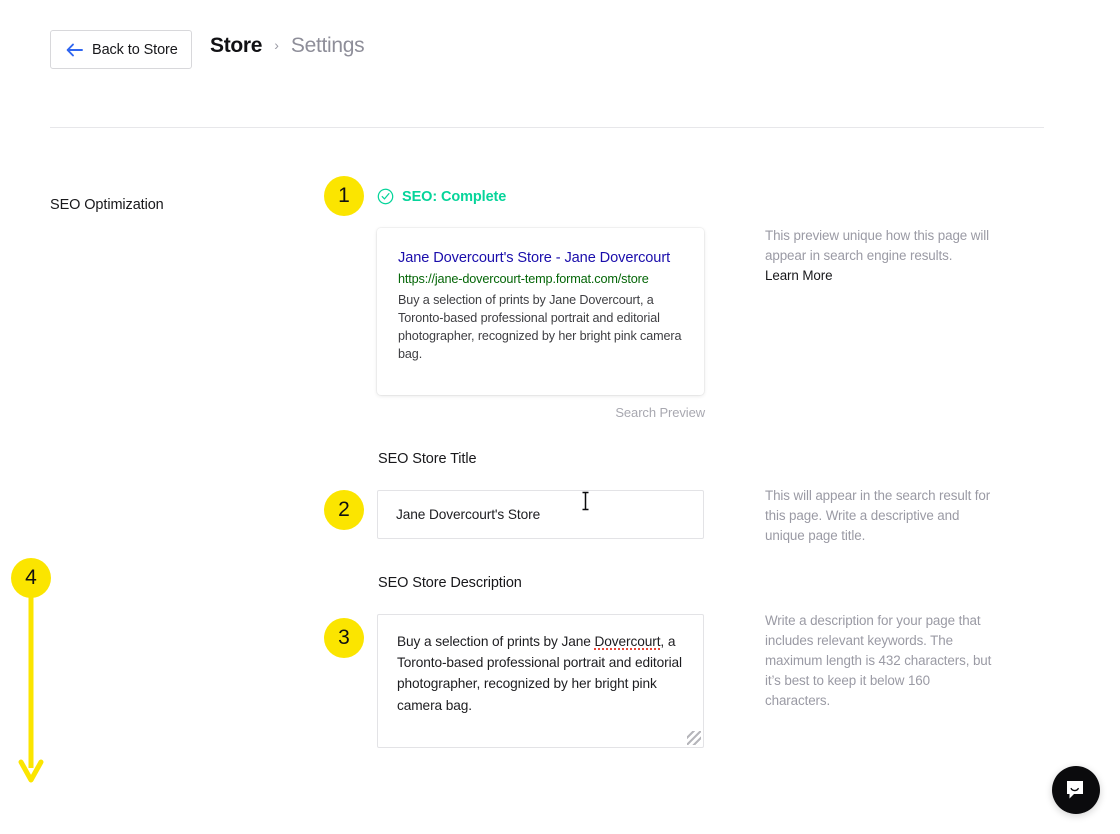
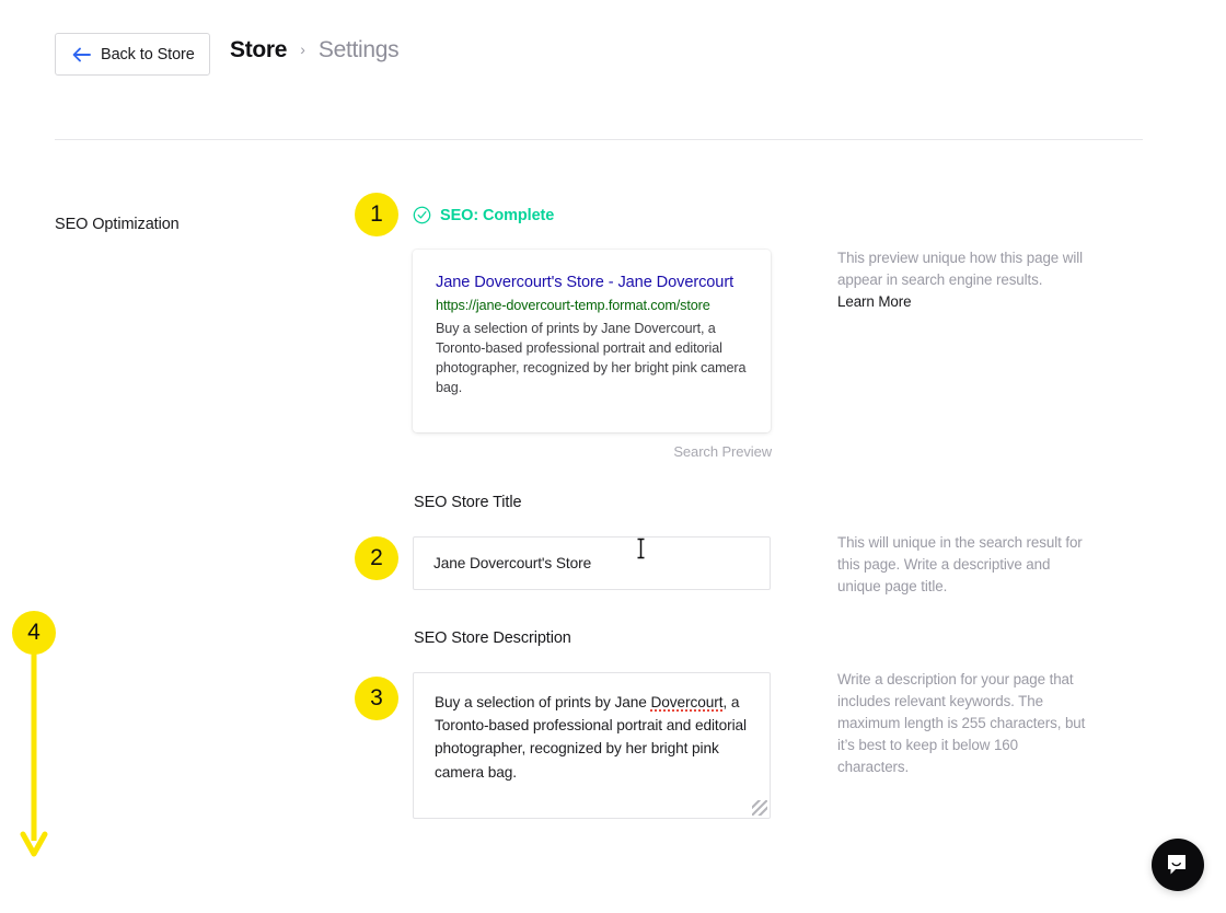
  Back to Store
  Store
  ›
  Settings
  SEO Optimization
  SEO: Complete
  Jane Dovercourt's Store - Jane Dovercourt
  https://jane-dovercourt-temp.format.com/store
  Buy a selection of prints by Jane Dovercourt, a Toronto-based professional portrait and editorial photographer, recognized by her bright pink camera bag.
  Search Preview
  SEO Store Title
  Jane Dovercourt's Store
  SEO Store Description
  Buy a selection of prints by Jane Dovercourt, a Toronto-based professional portrait and editorial photographer, recognized by her bright pink camera bag.
  This preview unique how this page will appear in search engine results.
  Learn More
- This will appear in the search result for this page. Write a descriptive and unique page title.
+ This will unique in the search result for this page. Write a descriptive and unique page title.
- Write a description for your page that includes relevant keywords. The maximum length is 432 characters, but it’s best to keep it below 160 characters.
+ Write a description for your page that includes relevant keywords. The maximum length is 255 characters, but it’s best to keep it below 160 characters.
  1
  2
  3
  4
